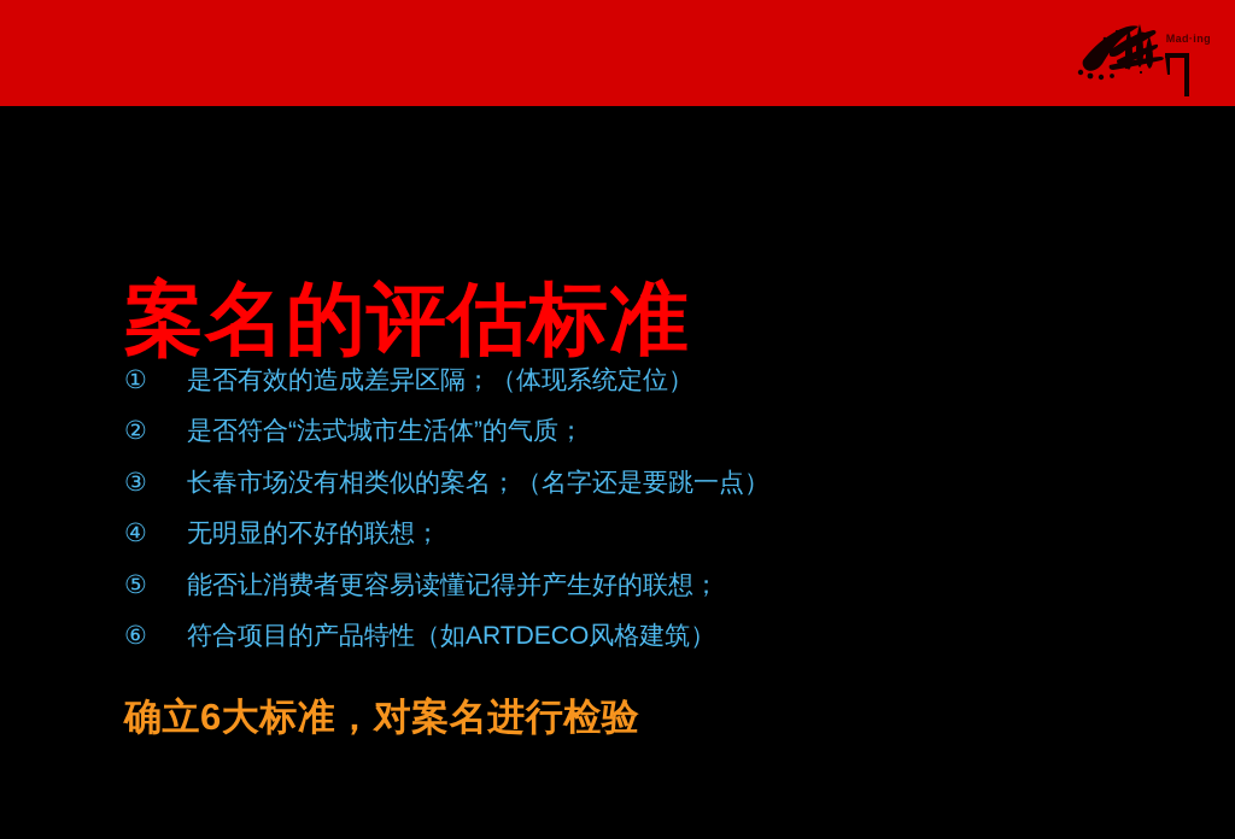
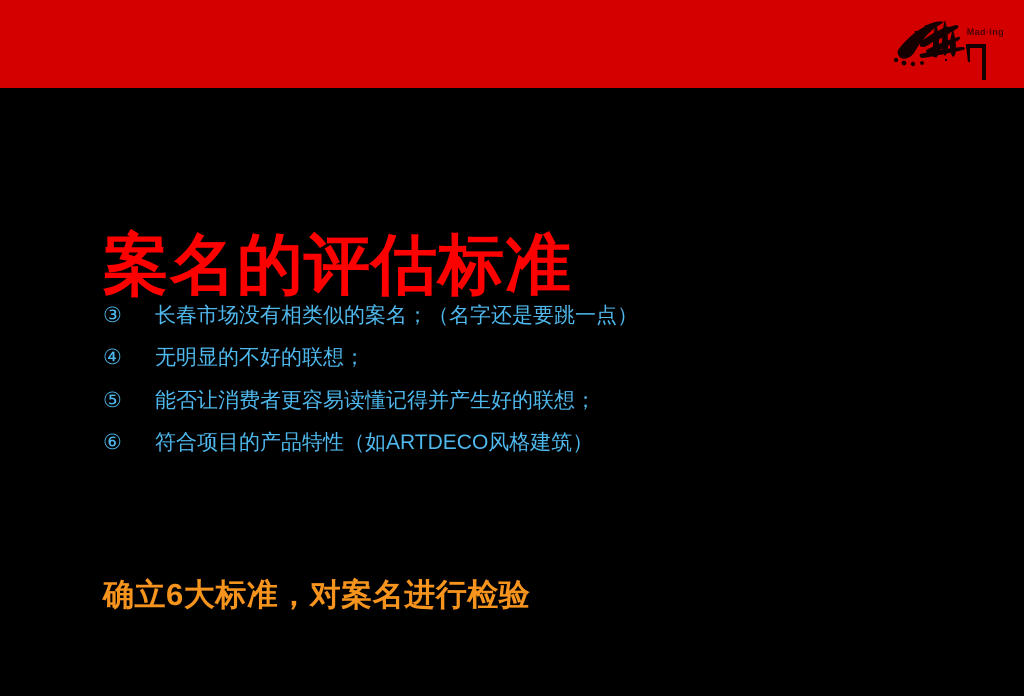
  Mad·ing
  案名的评估标准
- ①
- 是否有效的造成差异区隔；（体现系统定位）
- ②
- 是否符合“法式城市生活体”的气质；
  ③
  长春市场没有相类似的案名；（名字还是要跳一点）
  ④
  无明显的不好的联想；
  ⑤
  能否让消费者更容易读懂记得并产生好的联想；
  ⑥
  符合项目的产品特性（如ARTDECO风格建筑）
  确立6大标准，对案名进行检验
